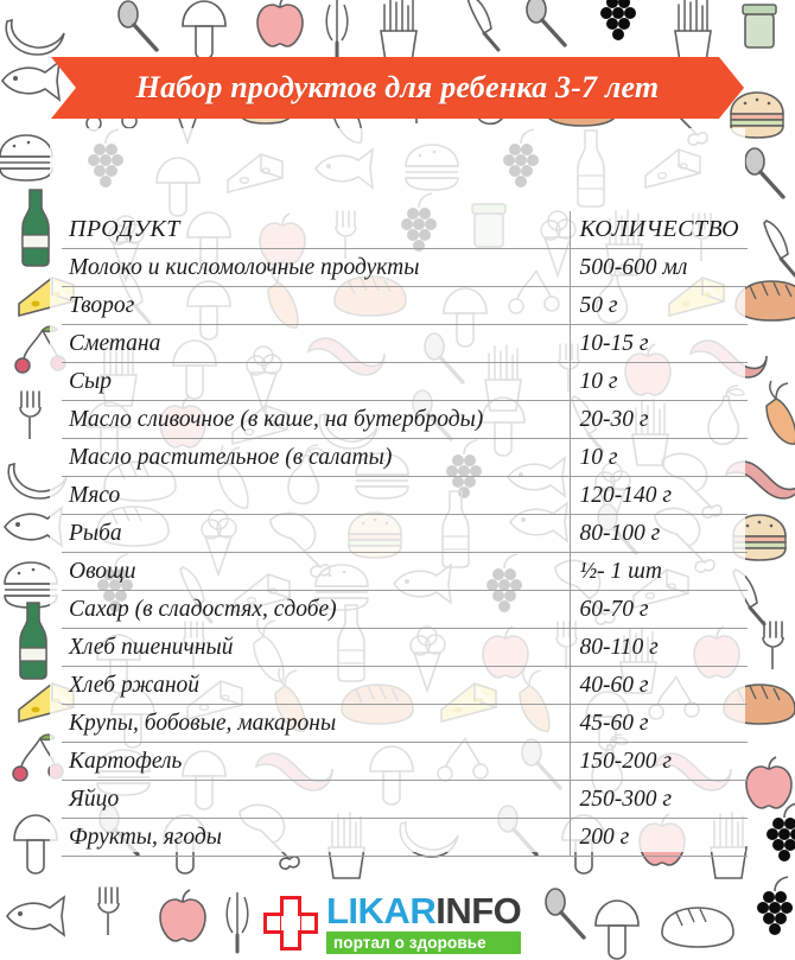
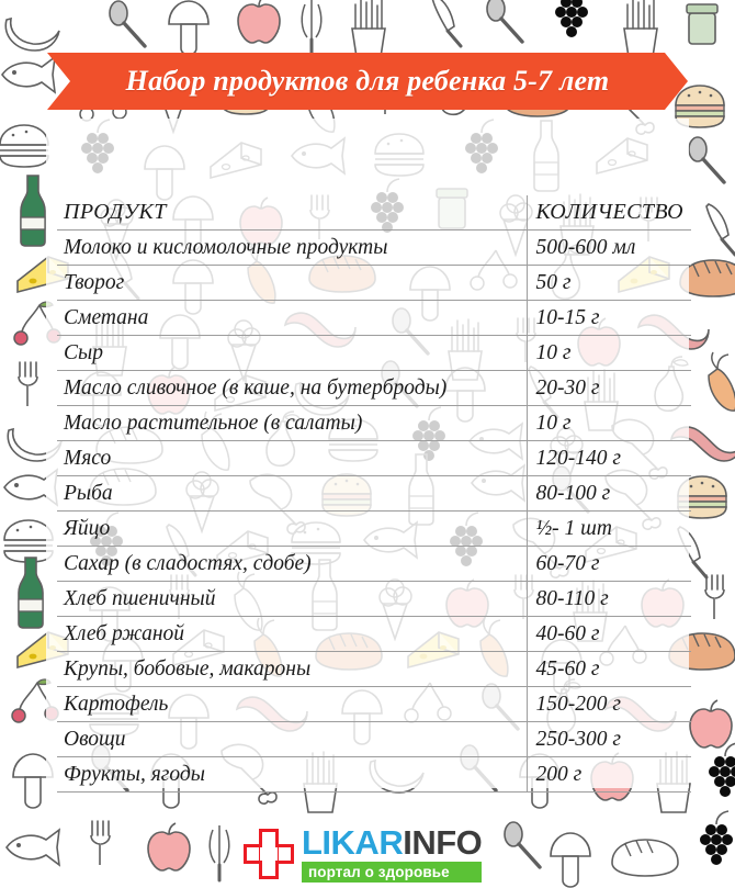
- Набор продуктов для ребенка 3-7 лет
+ Набор продуктов для ребенка 5-7 лет
  ПРОДУКТ	КОЛИЧЕСТВО
  Молоко и кисломолочные продукты	500-600 мл
  Творог	50 г
  Сметана	10-15 г
  Сыр	10 г
  Масло сливочное (в каше, на бутерброды)	20-30 г
  Масло растительное (в салаты)	10 г
  Мясо	120-140 г
  Рыба	80-100 г
- Овощи	½- 1 шт
+ Яйцо	½- 1 шт
  Сахар (в сладостях, сдобе)	60-70 г
  Хлеб пшеничный	80-110 г
  Хлеб ржаной	40-60 г
  Крупы, бобовые, макароны	45-60 г
  Картофель	150-200 г
- Яйцо	250-300 г
+ Овощи	250-300 г
  Фрукты, ягоды	200 г
  LIKARINFO
  портал о здоровье
